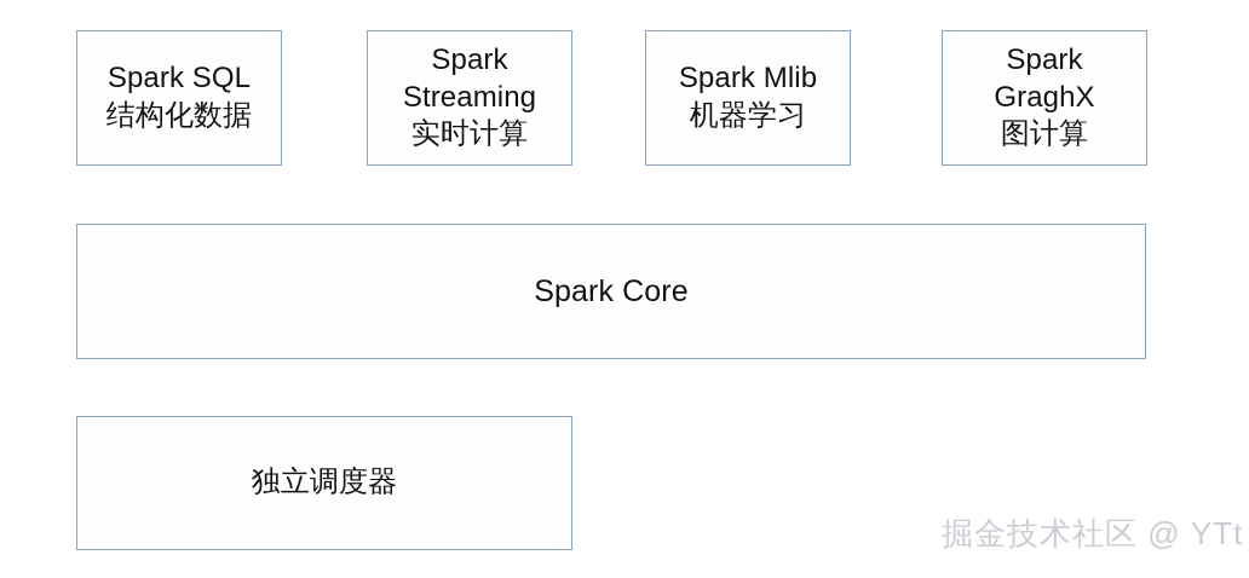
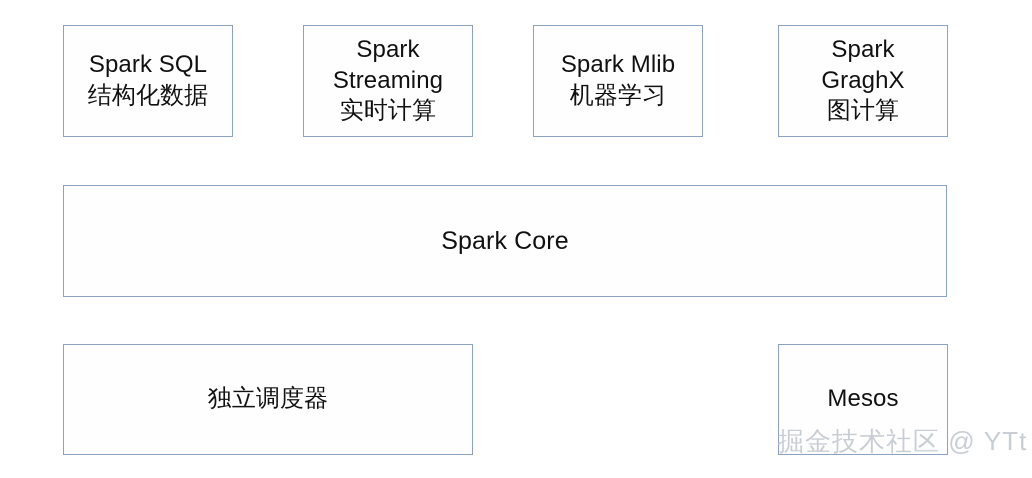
  Spark SQL
  结构化数据
  Spark
  Streaming
  实时计算
  Spark Mlib
  机器学习
  Spark
  GraghX
  图计算
  Spark Core
  独立调度器
+ Mesos
  掘金技术社区 @ YTt
